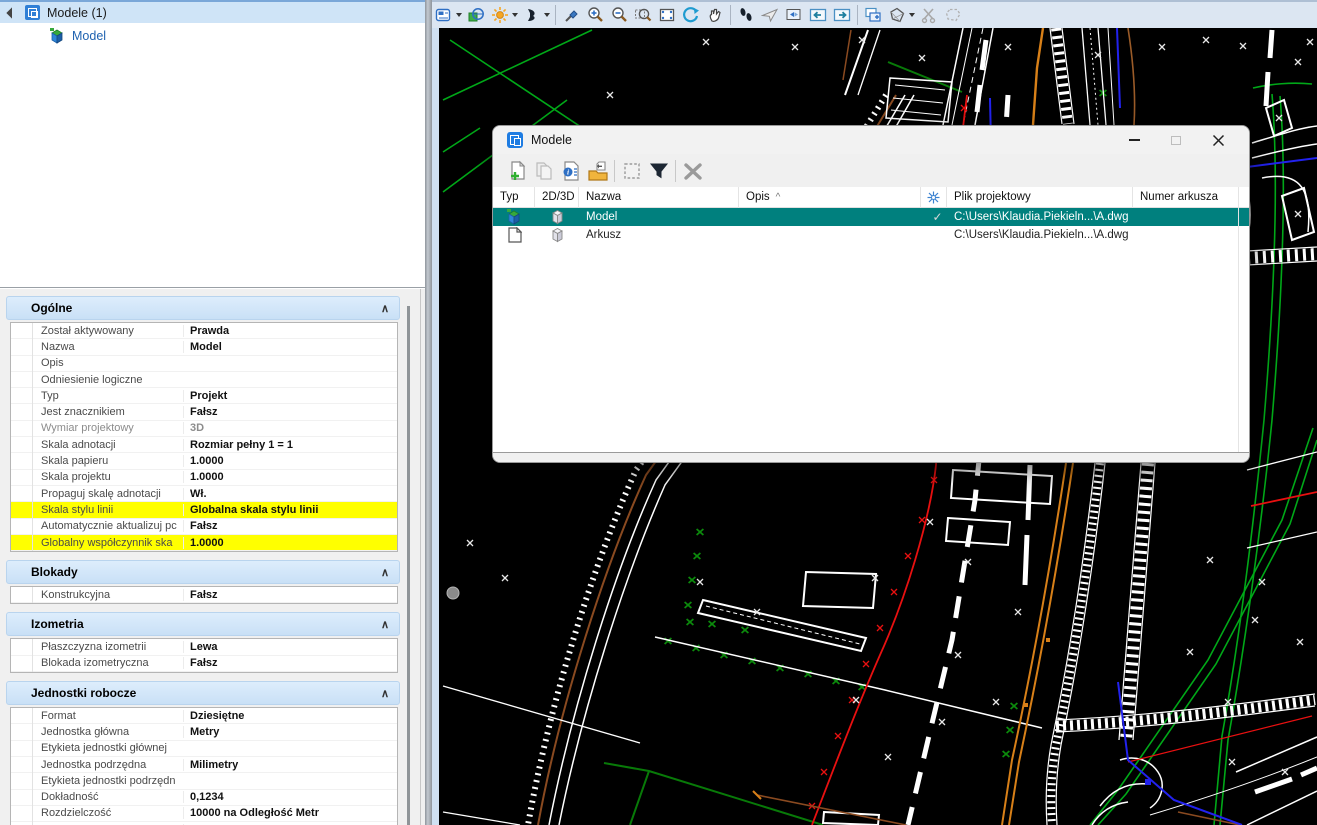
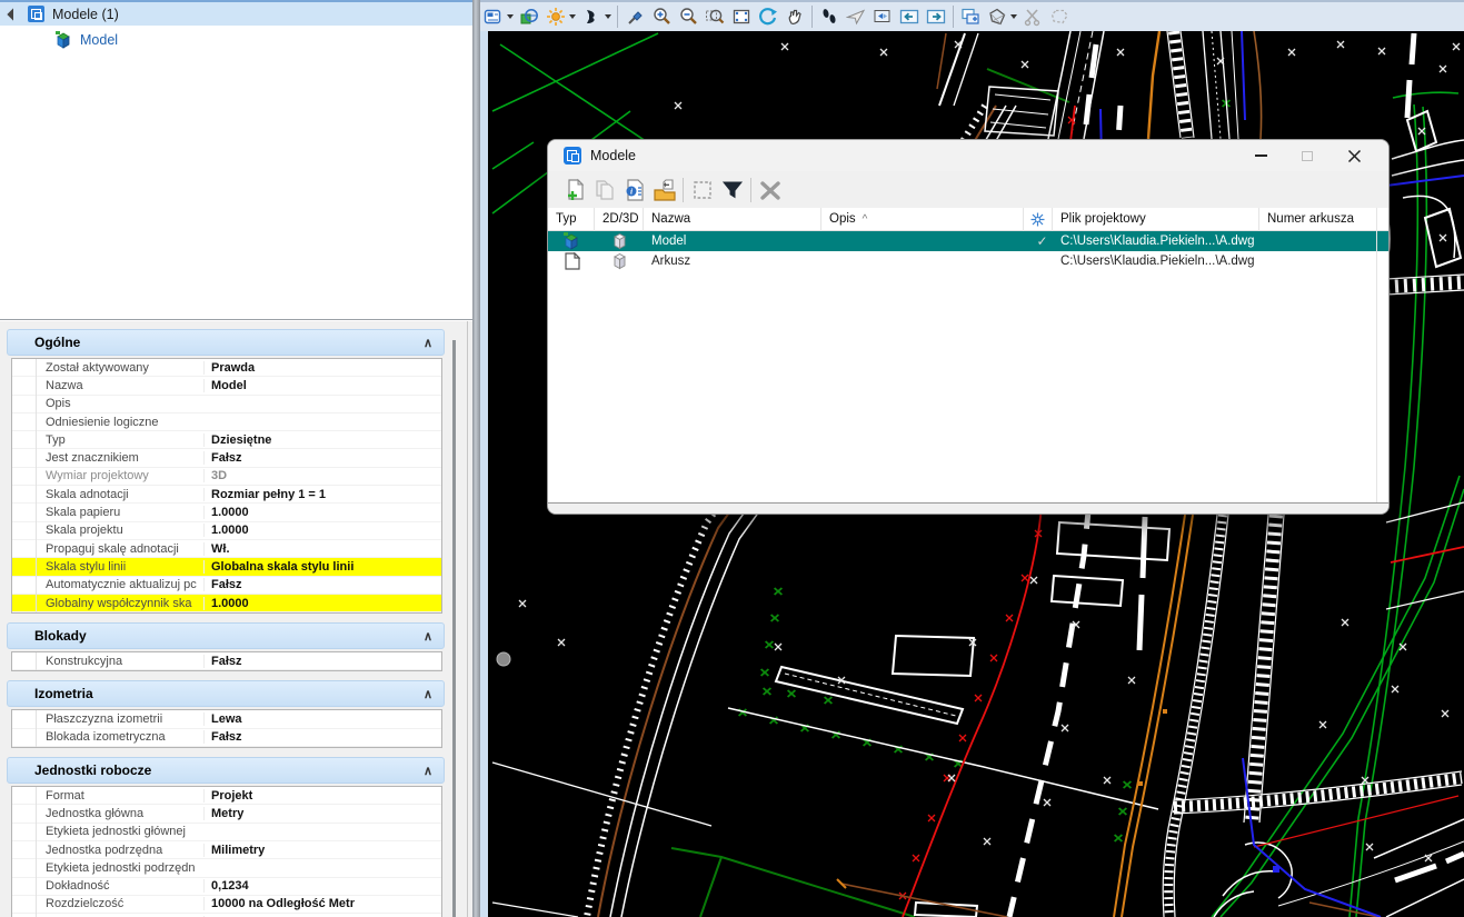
  Modele (1)
  Model
  Ogólne
  ∧
  Został aktywowany
  Prawda
  Nazwa
  Model
  Opis
  Odniesienie logiczne
  Typ
- Projekt
+ Dziesiętne
  Jest znacznikiem
  Fałsz
  Wymiar projektowy
  3D
  Skala adnotacji
  Rozmiar pełny 1 = 1
  Skala papieru
  1.0000
  Skala projektu
  1.0000
  Propaguj skalę adnotacji
  Wł.
  Skala stylu linii
  Globalna skala stylu linii
  Automatycznie aktualizuj pc
  Fałsz
  Globalny współczynnik ska
  1.0000
  Blokady
  ∧
  Konstrukcyjna
  Fałsz
  Izometria
  ∧
  Płaszczyzna izometrii
  Lewa
  Blokada izometryczna
  Fałsz
  Jednostki robocze
  ∧
  Format
- Dziesiętne
+ Projekt
  Jednostka główna
  Metry
  Etykieta jednostki głównej
  Jednostka podrzędna
  Milimetry
  Etykieta jednostki podrzędn
  Dokładność
  0,1234
  Rozdzielczość
  10000 na Odległość Metr
  Modele
  i
  Typ
  2D/3D
  Nazwa
  Opis
  ^
  Plik projektowy
  Numer arkusza
  Model
  ✓
  C:\Users\Klaudia.Piekieln...\A.dwg
  Arkusz
  C:\Users\Klaudia.Piekieln...\A.dwg
